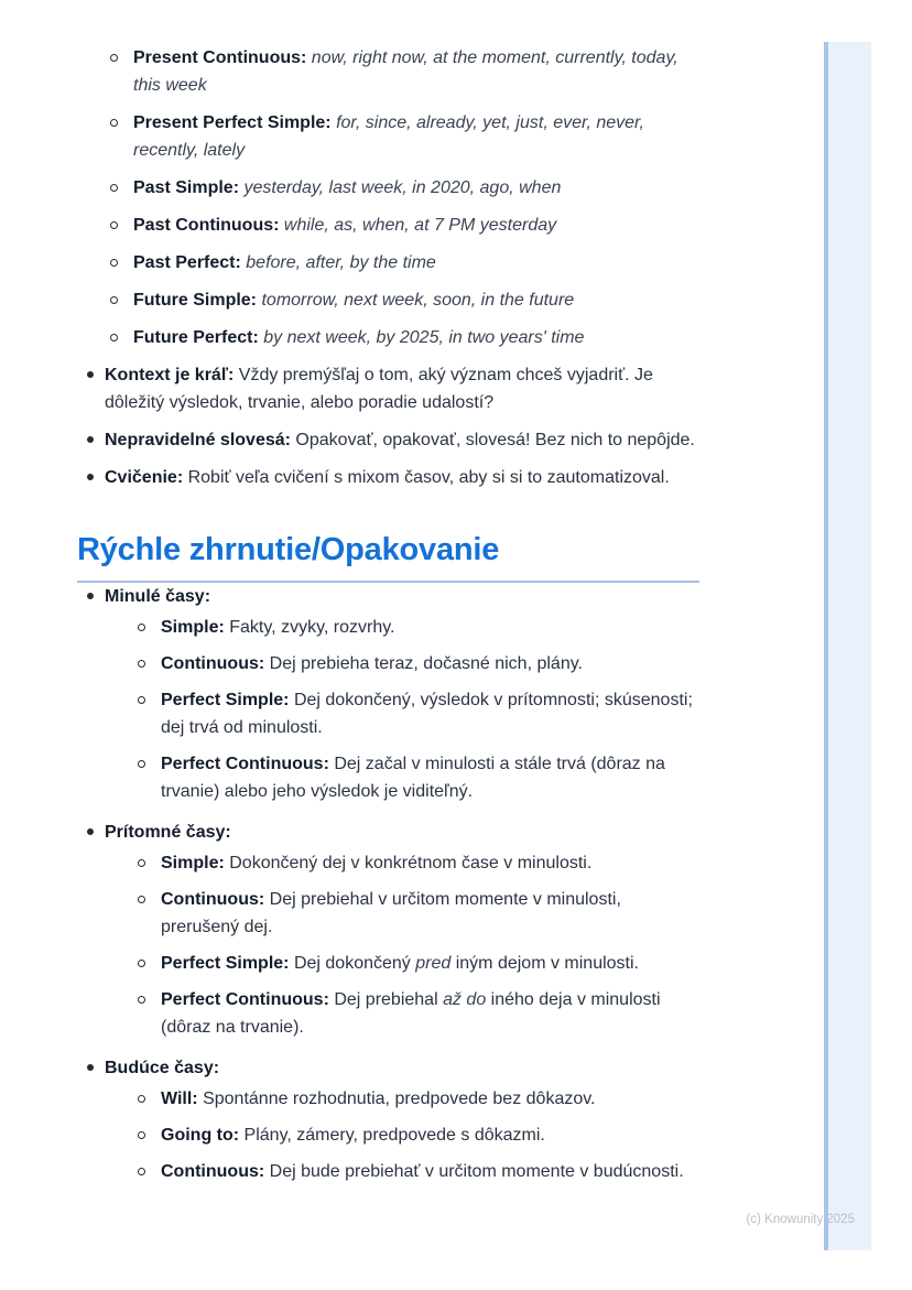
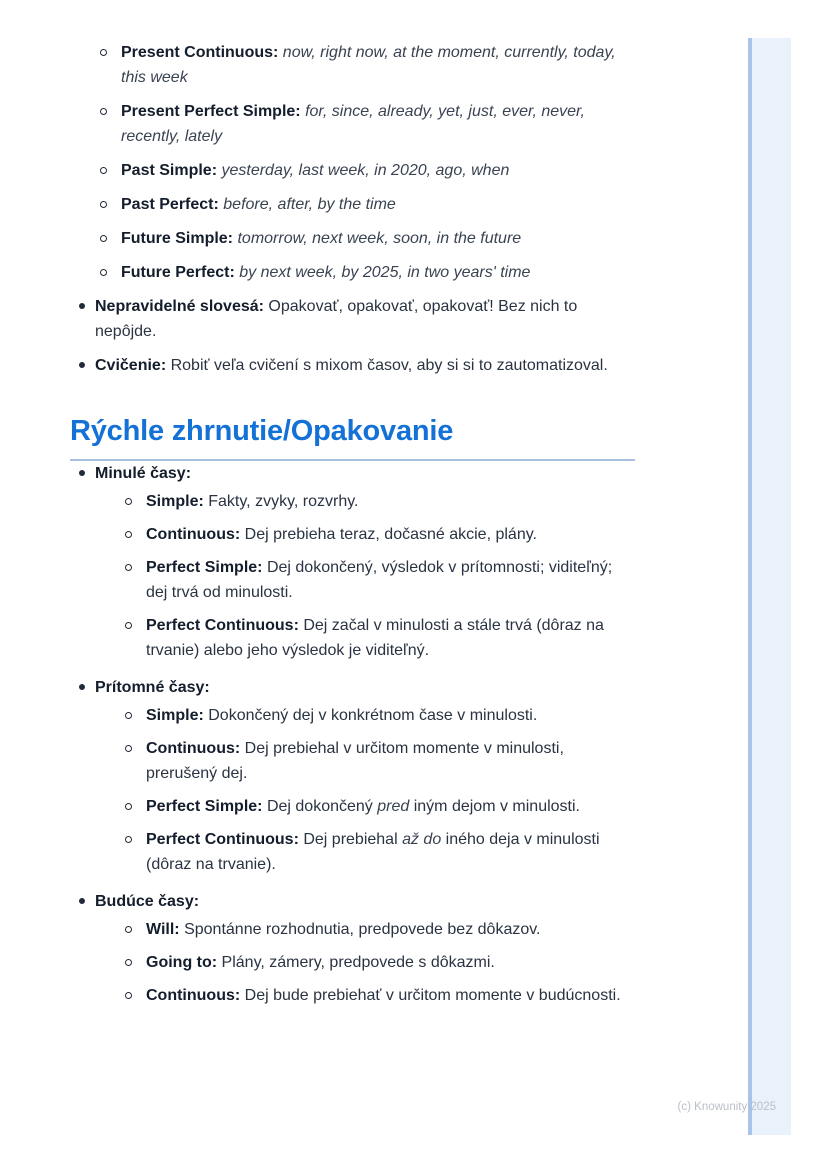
  Present Continuous: now, right now, at the moment, currently, today, this week
  Present Perfect Simple: for, since, already, yet, just, ever, never, recently, lately
  Past Simple: yesterday, last week, in 2020, ago, when
- Past Continuous: while, as, when, at 7 PM yesterday
  Past Perfect: before, after, by the time
  Future Simple: tomorrow, next week, soon, in the future
  Future Perfect: by next week, by 2025, in two years' time
- Kontext je kráľ: Vždy premýšľaj o tom, aký význam chceš vyjadriť. Je dôležitý výsledok, trvanie, alebo poradie udalostí?
- Nepravidelné slovesá: Opakovať, opakovať, slovesá! Bez nich to nepôjde.
+ Nepravidelné slovesá: Opakovať, opakovať, opakovať! Bez nich to nepôjde.
  Cvičenie: Robiť veľa cvičení s mixom časov, aby si si to zautomatizoval.
  Rýchle zhrnutie/Opakovanie
  Minulé časy:
  Simple: Fakty, zvyky, rozvrhy.
- Continuous: Dej prebieha teraz, dočasné nich, plány.
+ Continuous: Dej prebieha teraz, dočasné akcie, plány.
- Perfect Simple: Dej dokončený, výsledok v prítomnosti; skúsenosti; dej trvá od minulosti.
+ Perfect Simple: Dej dokončený, výsledok v prítomnosti; viditeľný; dej trvá od minulosti.
  Perfect Continuous: Dej začal v minulosti a stále trvá (dôraz na trvanie) alebo jeho výsledok je viditeľný.
  Prítomné časy:
  Simple: Dokončený dej v konkrétnom čase v minulosti.
  Continuous: Dej prebiehal v určitom momente v minulosti, prerušený dej.
  Perfect Simple: Dej dokončený pred iným dejom v minulosti.
  Perfect Continuous: Dej prebiehal až do iného deja v minulosti (dôraz na trvanie).
  Budúce časy:
  Will: Spontánne rozhodnutia, predpovede bez dôkazov.
  Going to: Plány, zámery, predpovede s dôkazmi.
  Continuous: Dej bude prebiehať v určitom momente v budúcnosti.
  (c) Knowunity 2025
